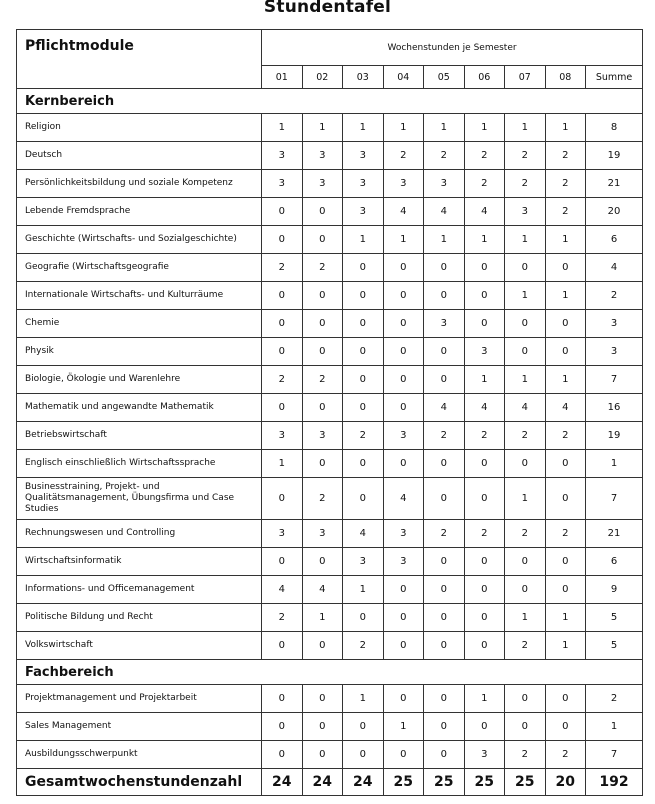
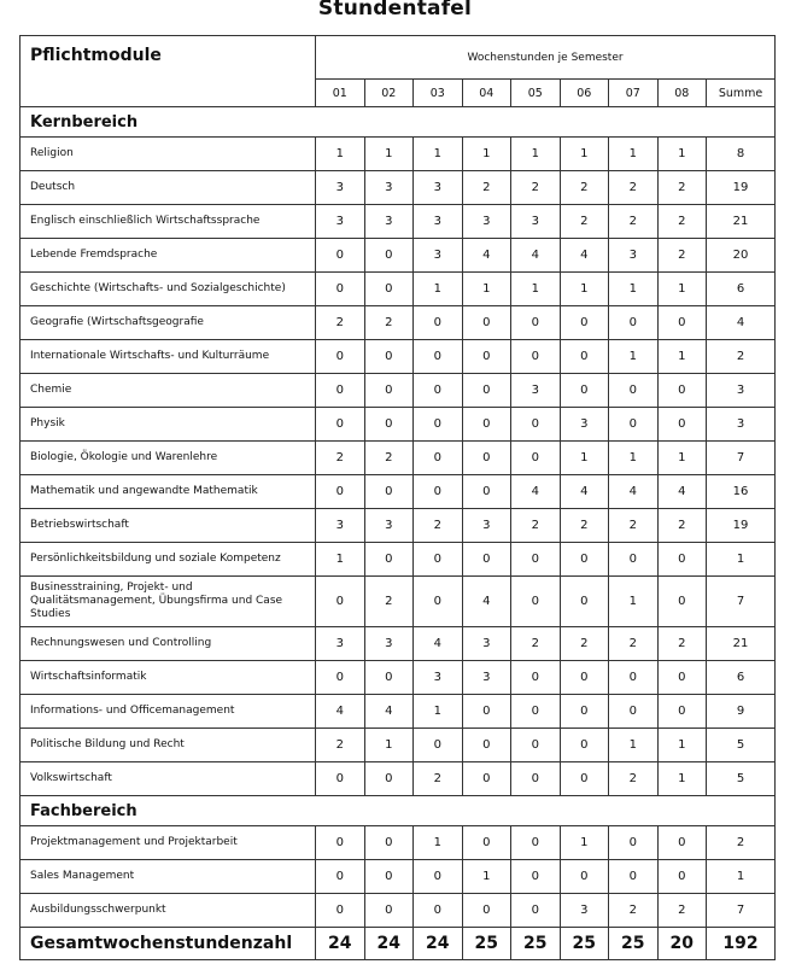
  Stundentafel
  Pflichtmodule	Wochenstunden je Semester
  	01	02	03	04	05	06	07	08	Summe
  Kernbereich
  Religion	1	1	1	1	1	1	1	1	8
  Deutsch	3	3	3	2	2	2	2	2	19
- Persönlichkeitsbildung und soziale Kompetenz	3	3	3	3	3	2	2	2	21
+ Englisch einschließlich Wirtschaftssprache	3	3	3	3	3	2	2	2	21
  Lebende Fremdsprache	0	0	3	4	4	4	3	2	20
  Geschichte (Wirtschafts- und Sozialgeschichte)	0	0	1	1	1	1	1	1	6
  Geografie (Wirtschaftsgeografie	2	2	0	0	0	0	0	0	4
  Internationale Wirtschafts- und Kulturräume	0	0	0	0	0	0	1	1	2
  Chemie	0	0	0	0	3	0	0	0	3
  Physik	0	0	0	0	0	3	0	0	3
  Biologie, Ökologie und Warenlehre	2	2	0	0	0	1	1	1	7
  Mathematik und angewandte Mathematik	0	0	0	0	4	4	4	4	16
  Betriebswirtschaft	3	3	2	3	2	2	2	2	19
- Englisch einschließlich Wirtschaftssprache	1	0	0	0	0	0	0	0	1
+ Persönlichkeitsbildung und soziale Kompetenz	1	0	0	0	0	0	0	0	1
  Businesstraining, Projekt- und Qualitätsmanagement, Übungsfirma und Case Studies	0	2	0	4	0	0	1	0	7
  Rechnungswesen und Controlling	3	3	4	3	2	2	2	2	21
  Wirtschaftsinformatik	0	0	3	3	0	0	0	0	6
  Informations- und Officemanagement	4	4	1	0	0	0	0	0	9
  Politische Bildung und Recht	2	1	0	0	0	0	1	1	5
  Volkswirtschaft	0	0	2	0	0	0	2	1	5
  Fachbereich
  Projektmanagement und Projektarbeit	0	0	1	0	0	1	0	0	2
  Sales Management	0	0	0	1	0	0	0	0	1
  Ausbildungsschwerpunkt	0	0	0	0	0	3	2	2	7
  Gesamtwochenstundenzahl	24	24	24	25	25	25	25	20	192
